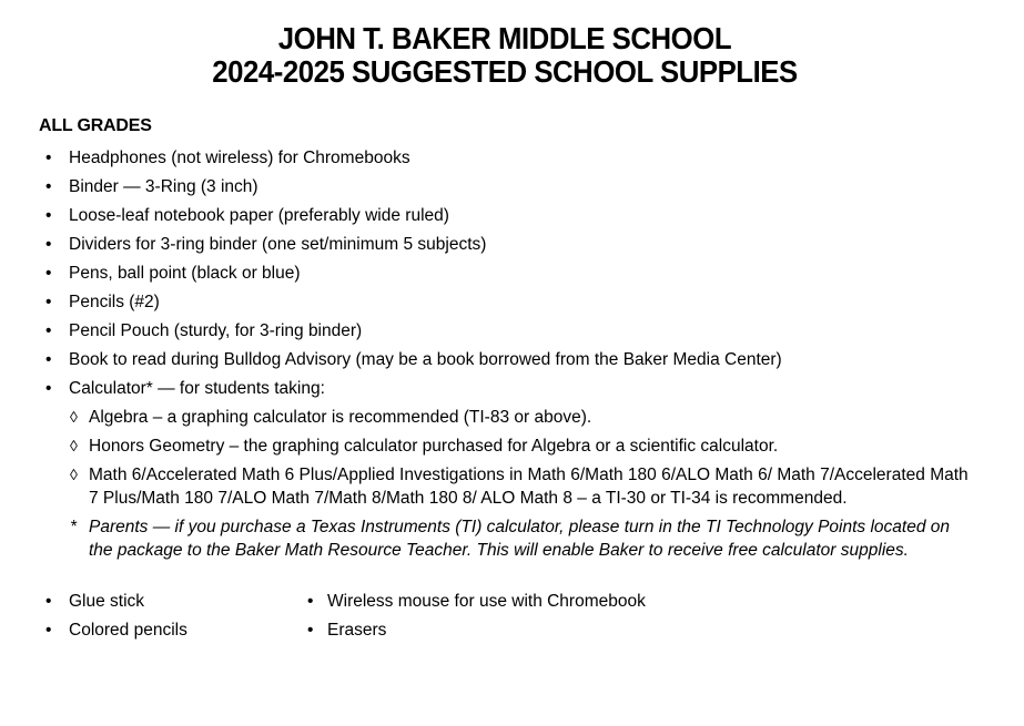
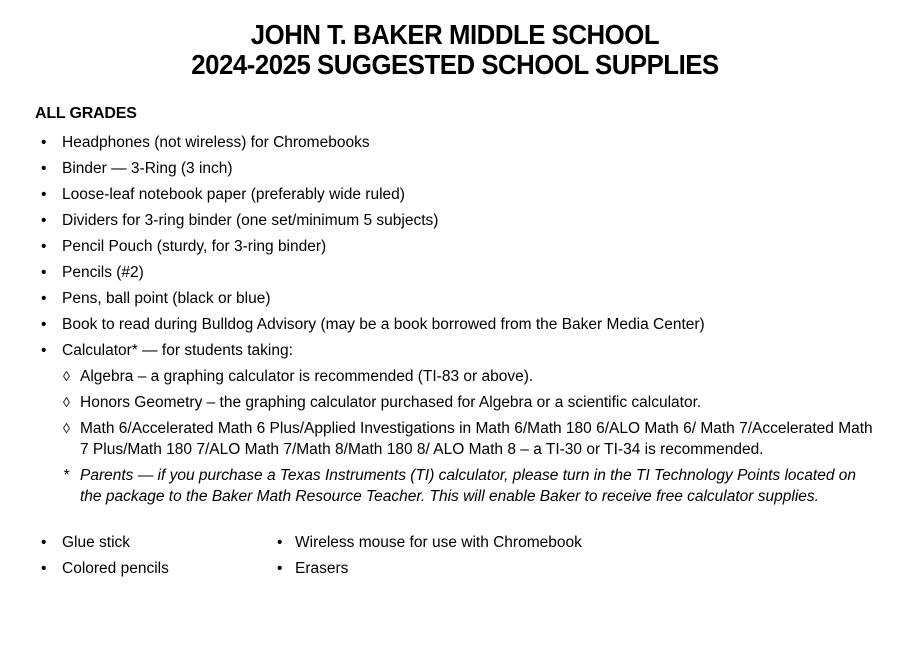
  JOHN T. BAKER MIDDLE SCHOOL
  2024-2025 SUGGESTED SCHOOL SUPPLIES
  ALL GRADES
  •
  Headphones (not wireless) for Chromebooks
  •
  Binder — 3-Ring (3 inch)
  •
  Loose-leaf notebook paper (preferably wide ruled)
  •
  Dividers for 3-ring binder (one set/minimum 5 subjects)
  •
- Pens, ball point (black or blue)
+ Pencil Pouch (sturdy, for 3-ring binder)
  •
  Pencils (#2)
  •
- Pencil Pouch (sturdy, for 3-ring binder)
+ Pens, ball point (black or blue)
  •
  Book to read during Bulldog Advisory (may be a book borrowed from the Baker Media Center)
  •
  Calculator* — for students taking:
  ◊
  Algebra – a graphing calculator is recommended (TI-83 or above).
  ◊
  Honors Geometry – the graphing calculator purchased for Algebra or a scientific calculator.
  ◊
  Math 6/Accelerated Math 6 Plus/Applied Investigations in Math 6/Math 180 6/ALO Math 6/ Math 7/Accelerated Math 7 Plus/Math 180 7/ALO Math 7/Math 8/Math 180 8/ ALO Math 8 – a TI-30 or TI-34 is recommended.
  *
  Parents — if you purchase a Texas Instruments (TI) calculator, please turn in the TI Technology Points located on the package to the Baker Math Resource Teacher. This will enable Baker to receive free calculator supplies.
  •
  Glue stick
  •
  Colored pencils
  •
  Wireless mouse for use with Chromebook
  •
  Erasers
